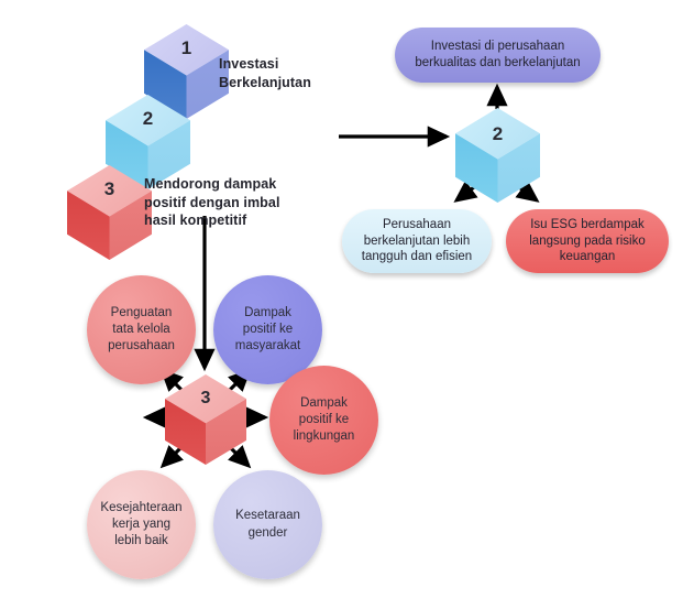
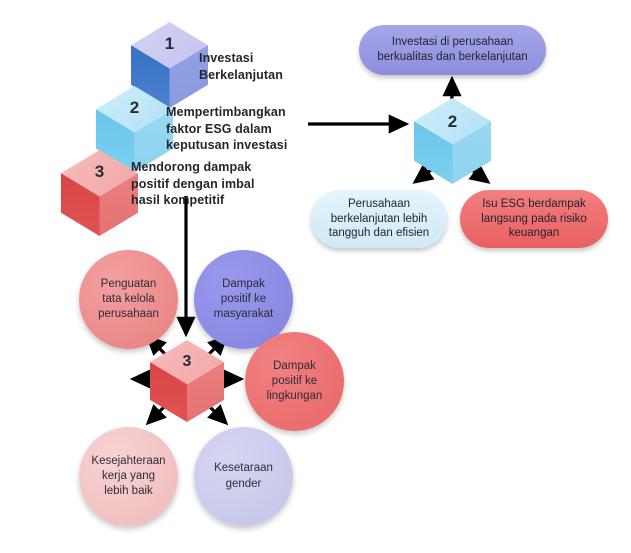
  1
  2
  3
  Investasi
  Berkelanjutan
+ Mempertimbangkan
+ faktor ESG dalam
+ keputusan investasi
  Mendorong dampak
  positif dengan imbal
  hasil kompetitif
  Investasi di perusahaan
  berkualitas dan berkelanjutan
  2
  Perusahaan
  berkelanjutan lebih
  tangguh dan efisien
  Isu ESG berdampak
  langsung pada risiko
  keuangan
  Penguatan
  tata kelola
  perusahaan
  Dampak
  positif ke
  masyarakat
  Dampak
  positif ke
  lingkungan
  Kesejahteraan
  kerja yang
  lebih baik
  Kesetaraan
  gender
  3
